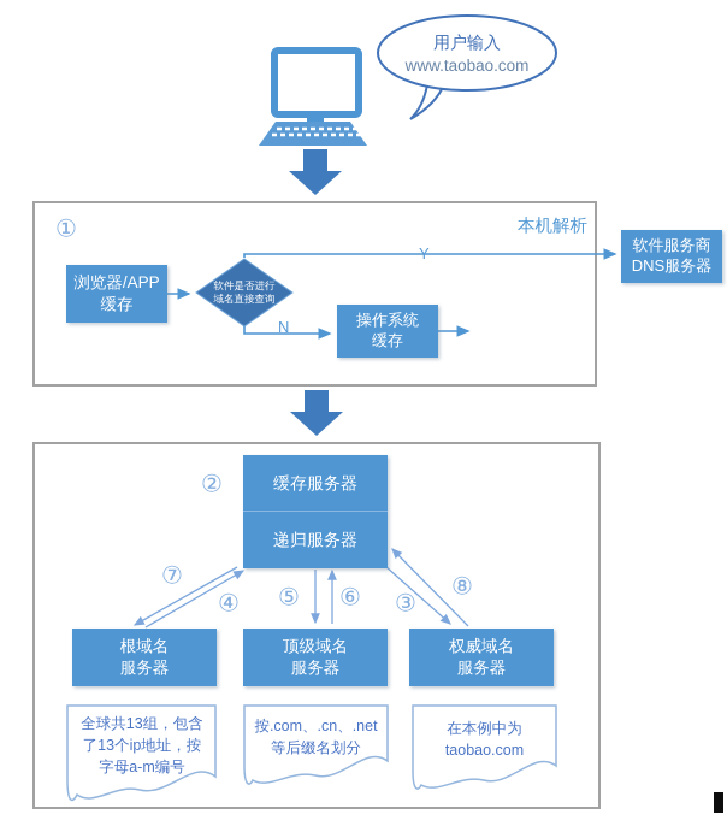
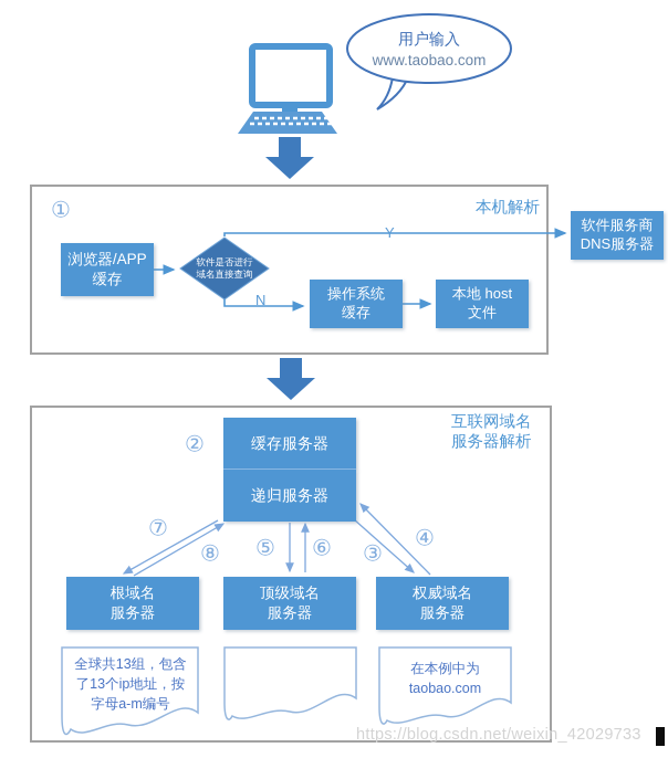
  用户输入
  www.taobao.com
  ①
  本机解析
  Y
  N
  软件是否进行
  域名直接查询
  浏览器/APP
  缓存
  操作系统
  缓存
+ 本地 host
+ 文件
  软件服务商
  DNS服务器
  ②
+ 互联网域名
+ 服务器解析
  ⑦
- ④
+ ⑧
  ⑤
  ⑥
  ③
- ⑧
+ ④
  缓存服务器
  递归服务器
  根域名
  服务器
  顶级域名
  服务器
  权威域名
  服务器
  全球共13组，包含
  了13个ip地址，按
  字母a-m编号
- 按.com、.cn、.net
- 等后缀名划分
  在本例中为
  taobao.com
+ https://blog.csdn.net/weixin_42029733
